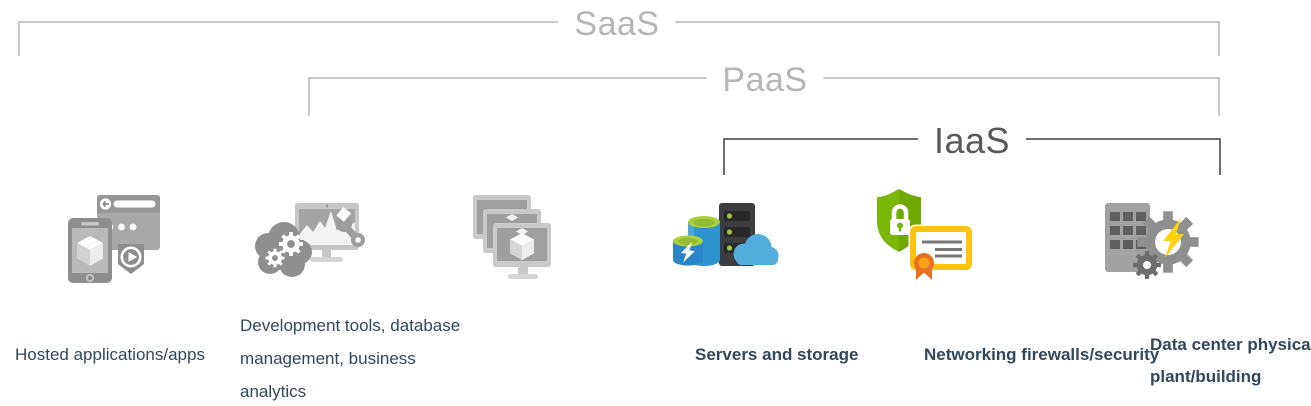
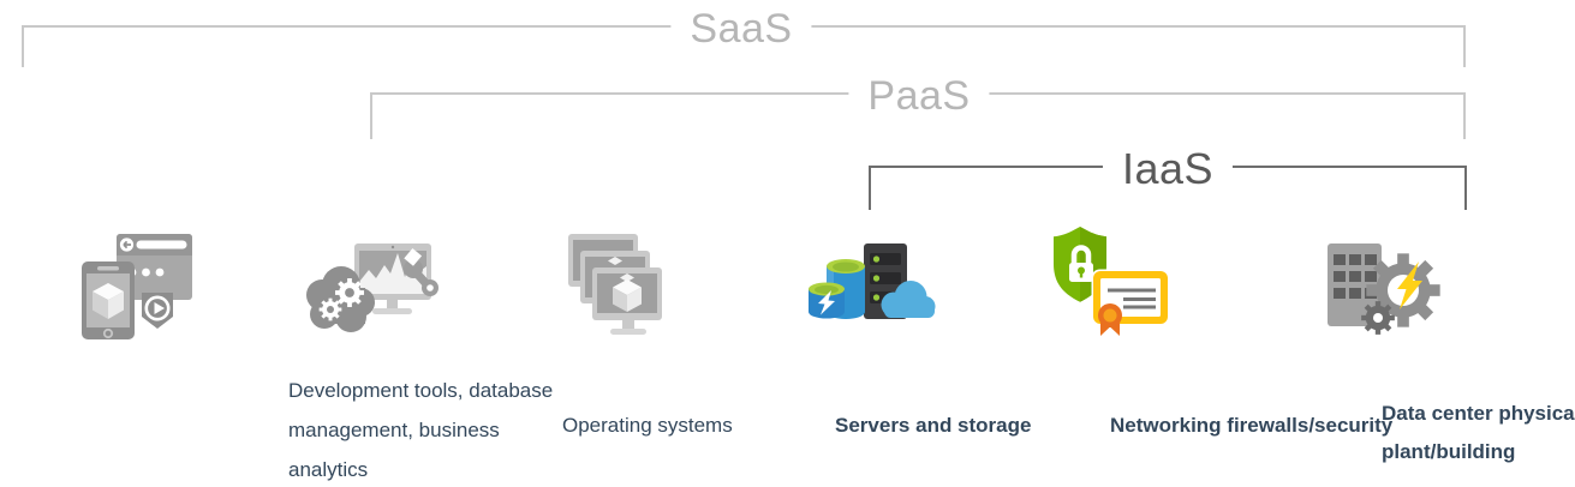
  SaaS
  PaaS
  IaaS
- Hosted applications/apps
  Development tools, database management, business analytics
+ Operating systems
  Servers and storage
  Networking firewalls/security
  Data center physica plant/building
